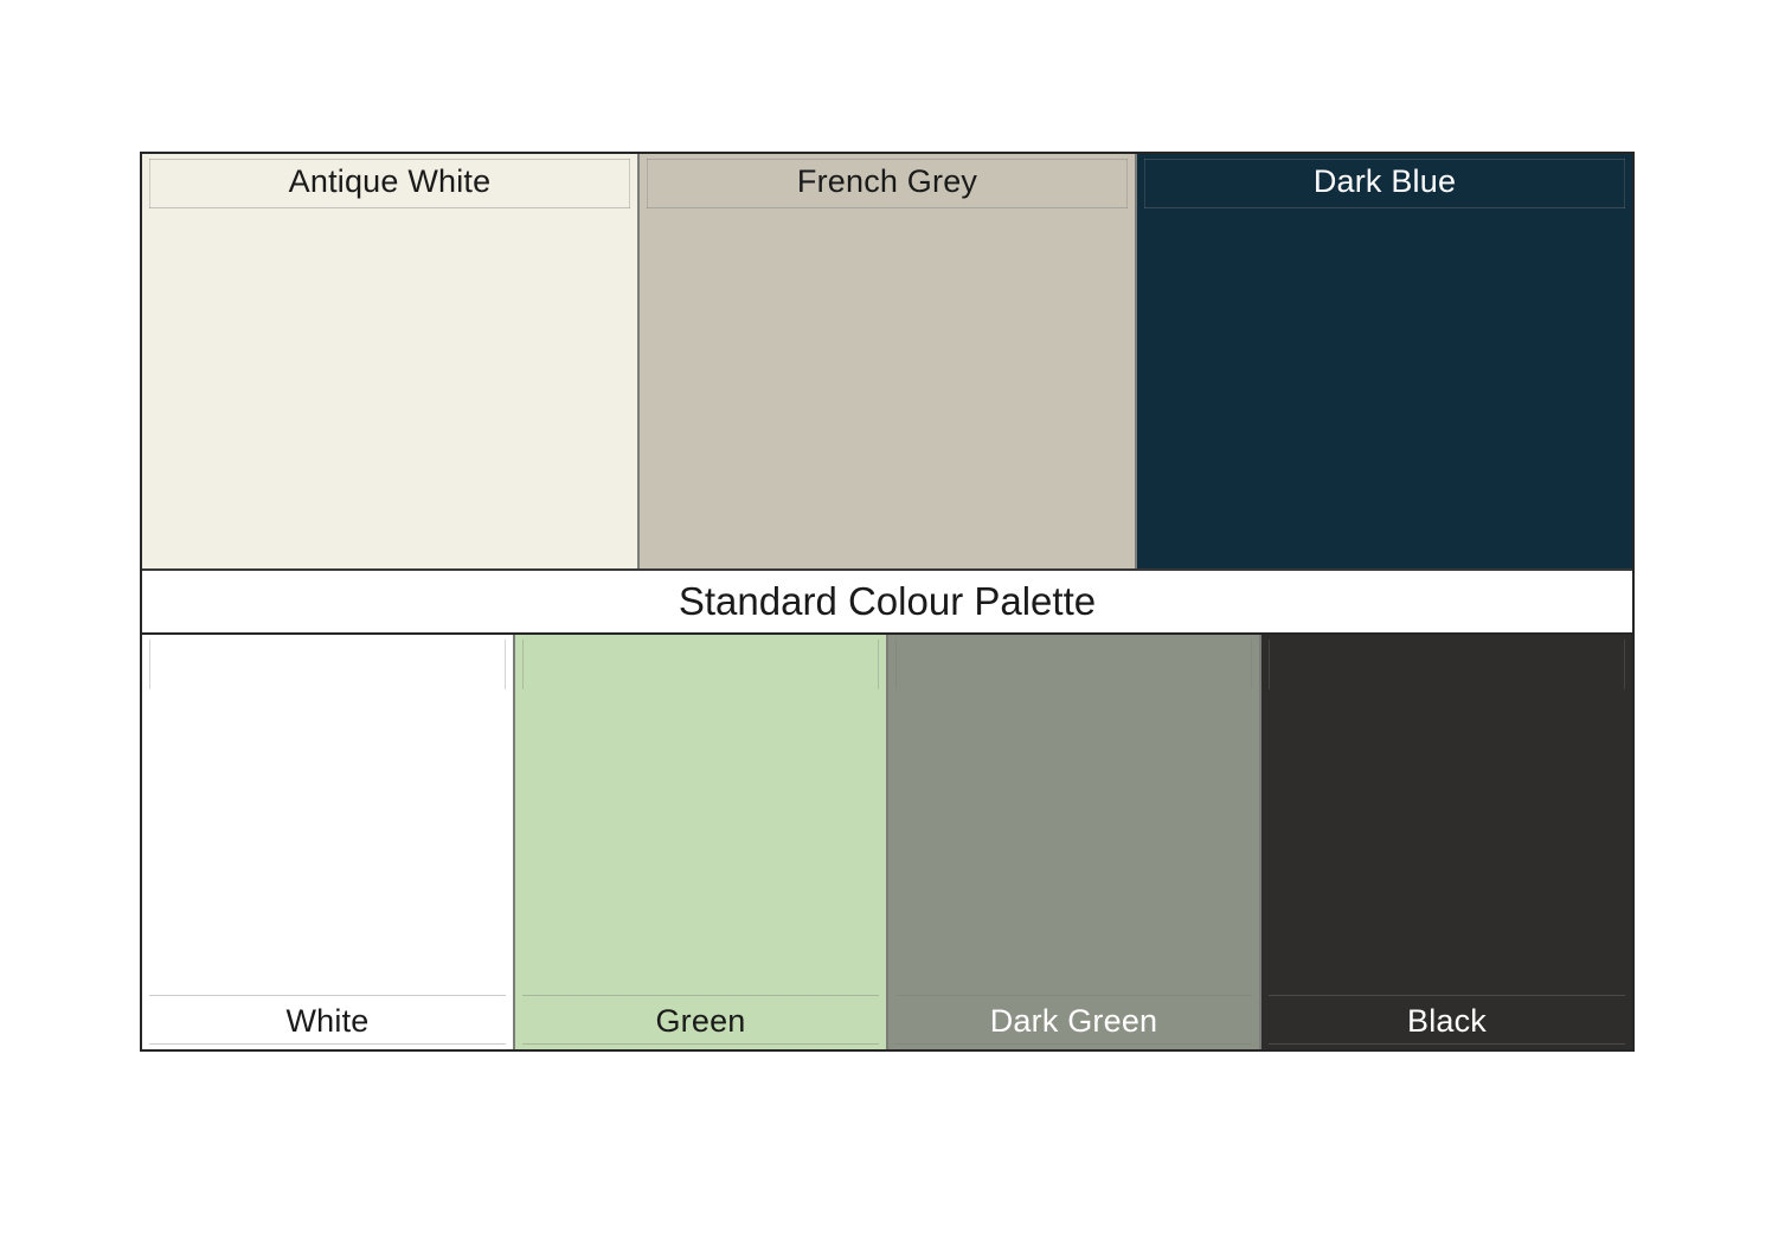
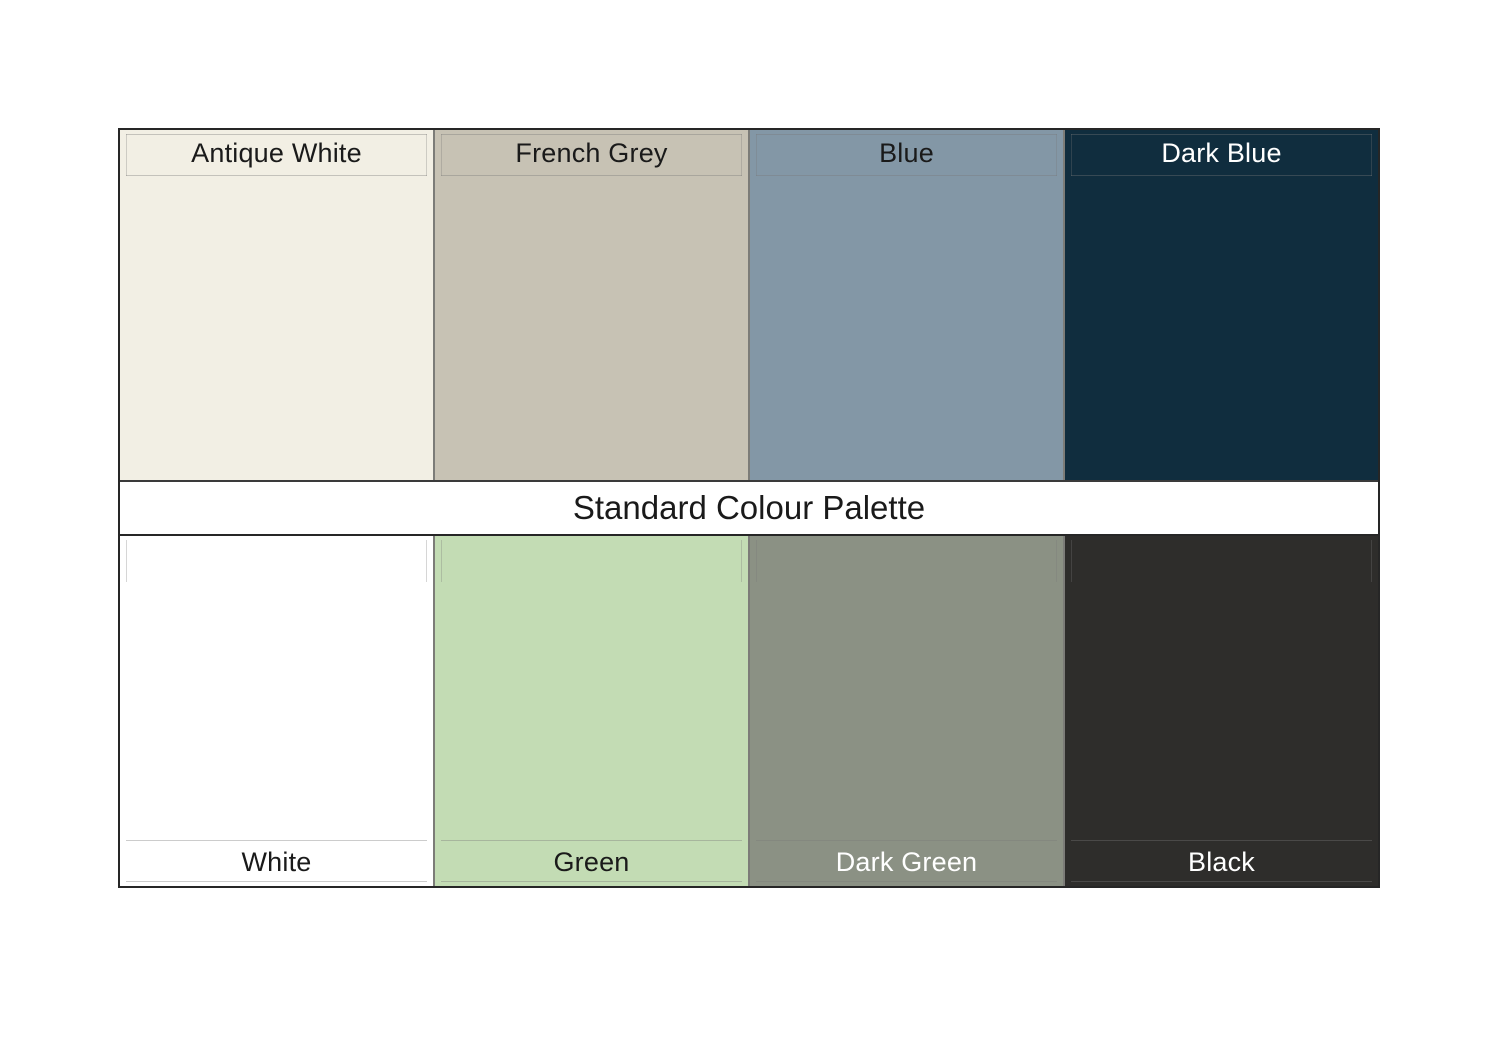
  Antique White
  French Grey
+ Blue
  Dark Blue
  Standard Colour Palette
  White
  Green
  Dark Green
  Black
